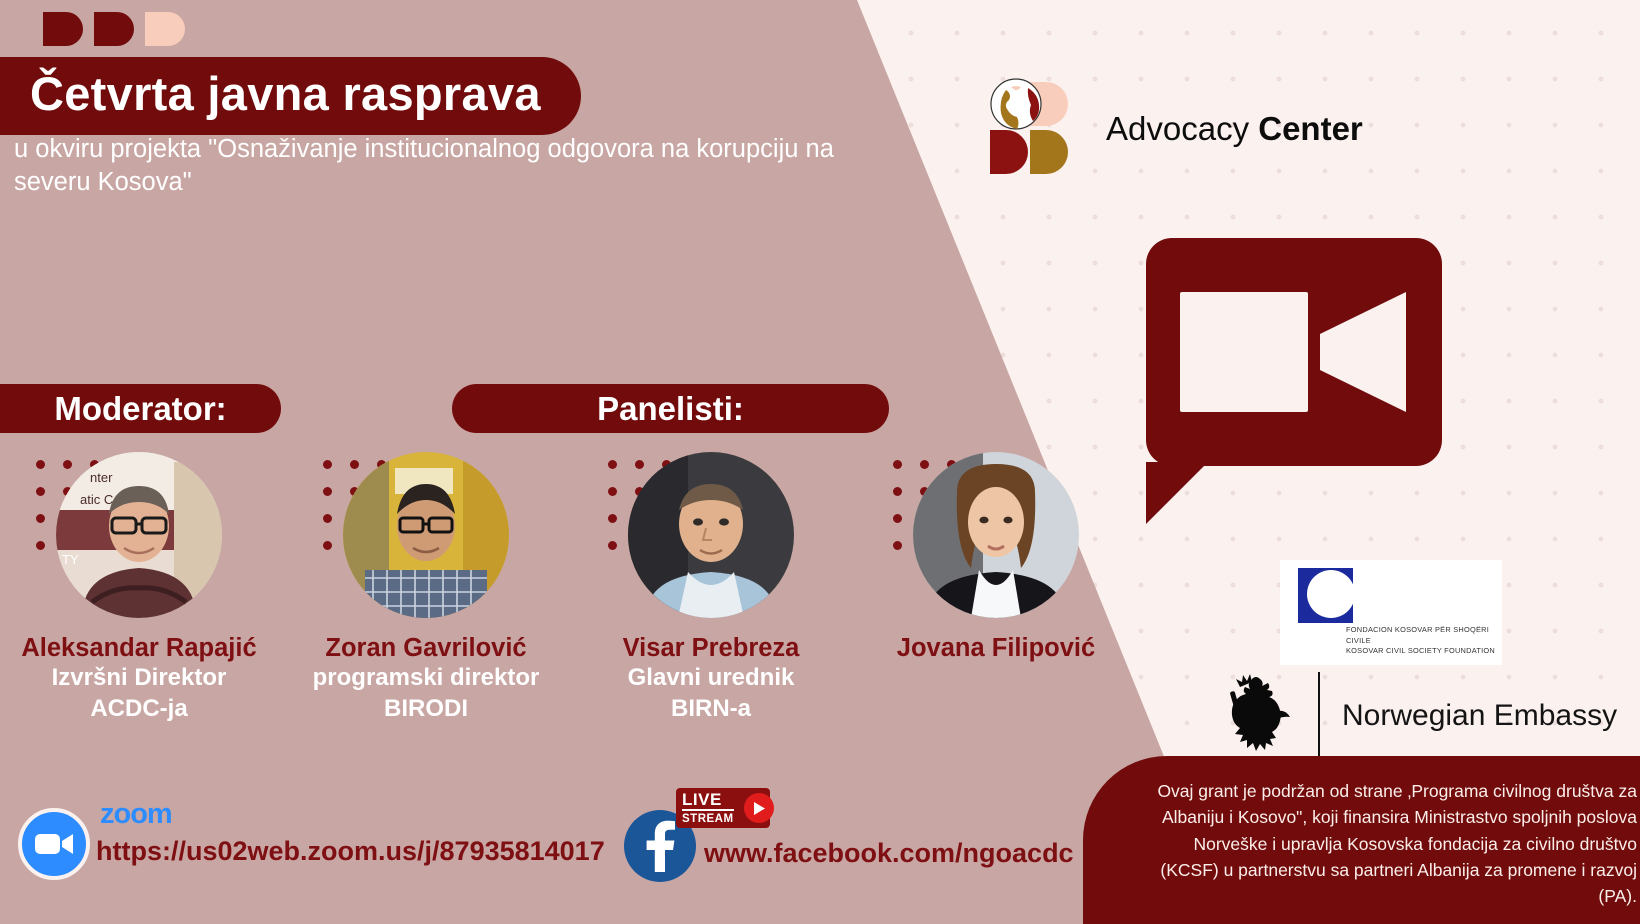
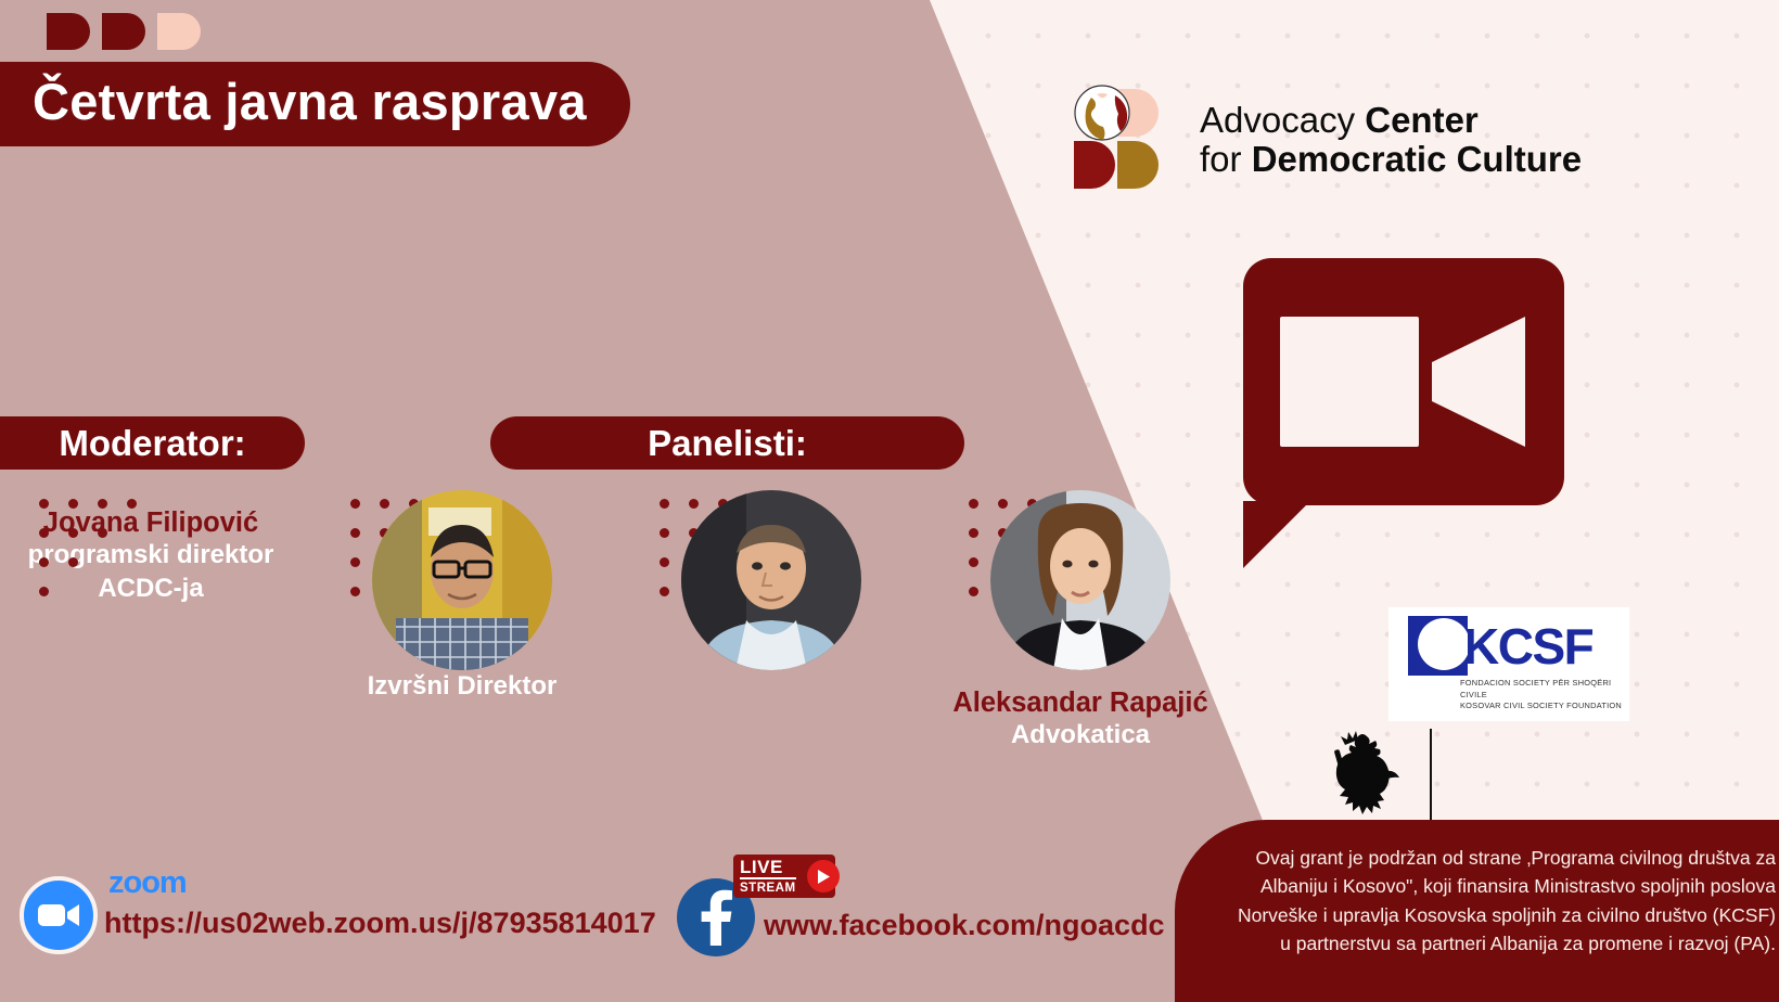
  Četvrta javna rasprava
- u okviru projekta "Osnaživanje institucionalnog odgovora na korupciju na severu Kosova"
  Moderator:
  Panelisti:
- nter
- atic C
- TY
- Aleksandar Rapajić
+ Jovana Filipović
- Izvršni Direktor
+ programski direktor
  ACDC-ja
- Zoran Gavrilović
- programski direktor
+ Izvršni Direktor
- BIRODI
- Visar Prebreza
- Glavni urednik
- BIRN-a
- Jovana Filipović
+ Aleksandar Rapajić
+ Advokatica
  zoom
  https://us02web.zoom.us/j/87935814017
  LIVE
  STREAM
  www.facebook.com/ngoacdc
  Advocacy Center
+ for Democratic Culture
+ KCSF
- FONDACION KOSOVAR PËR SHOQËRI CIVILE
+ FONDACION SOCIETY PËR SHOQËRI CIVILE
  KOSOVAR CIVIL SOCIETY FOUNDATION
- Norwegian Embassy
- Ovaj grant je podržan od strane ‚Programa civilnog društva za Albaniju i Kosovo", koji finansira Ministrastvo spoljnih poslova Norveške i upravlja Kosovska fondacija za civilno društvo (KCSF) u partnerstvu sa partneri Albanija za promene i razvoj (PA).
+ Ovaj grant je podržan od strane ‚Programa civilnog društva za Albaniju i Kosovo", koji finansira Ministrastvo spoljnih poslova Norveške i upravlja Kosovska spoljnih za civilno društvo (KCSF) u partnerstvu sa partneri Albanija za promene i razvoj (PA).
